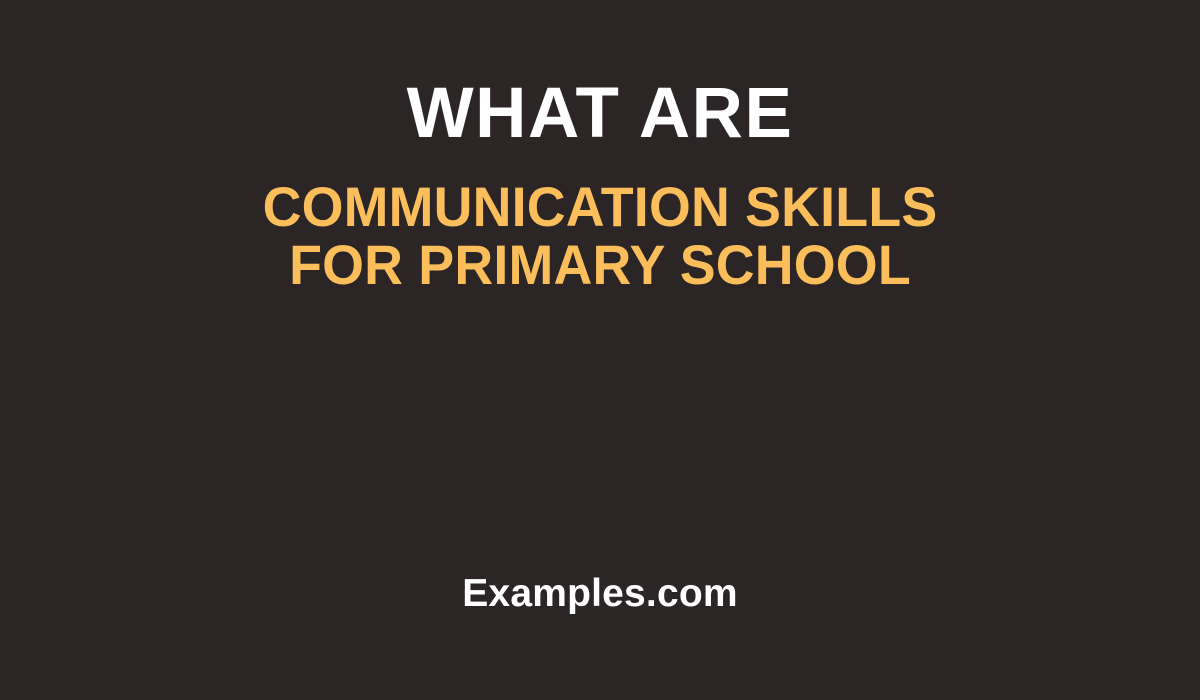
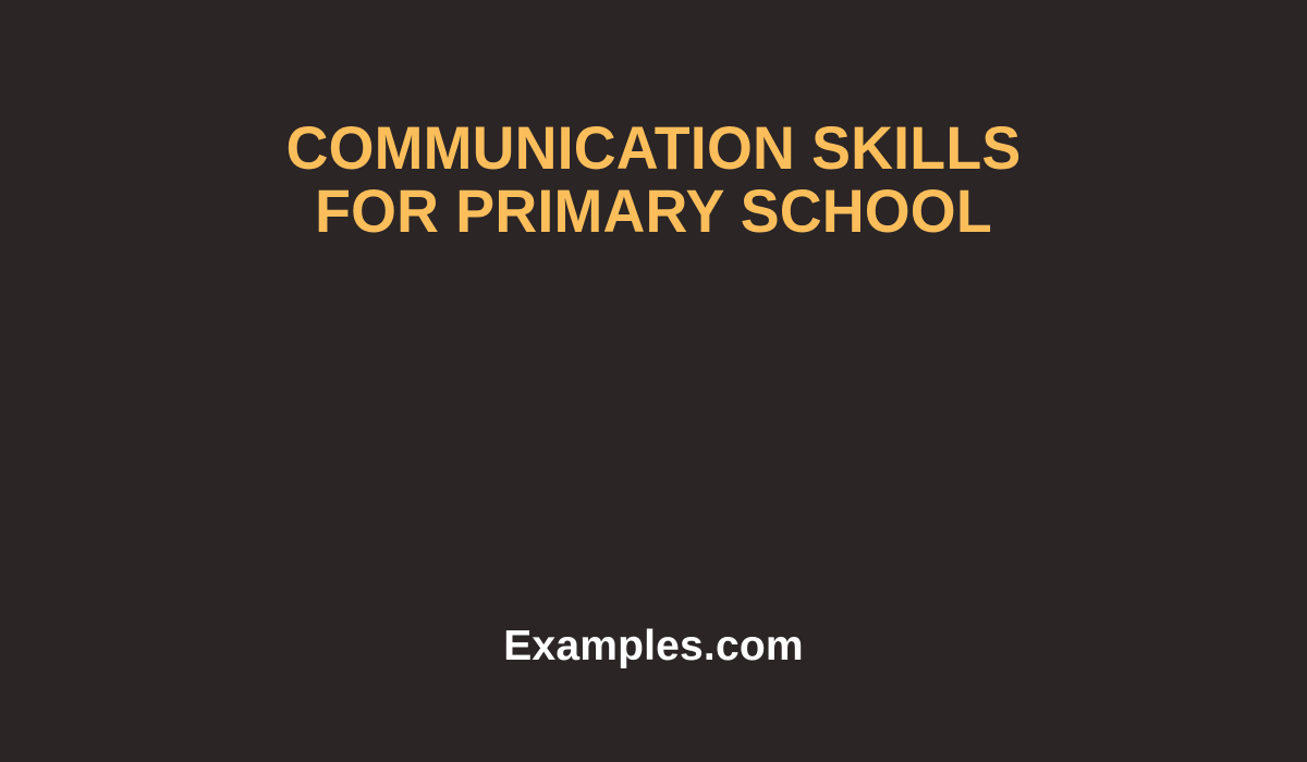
- WHAT ARE
  COMMUNICATION SKILLS
  FOR PRIMARY SCHOOL
  Examples.com
